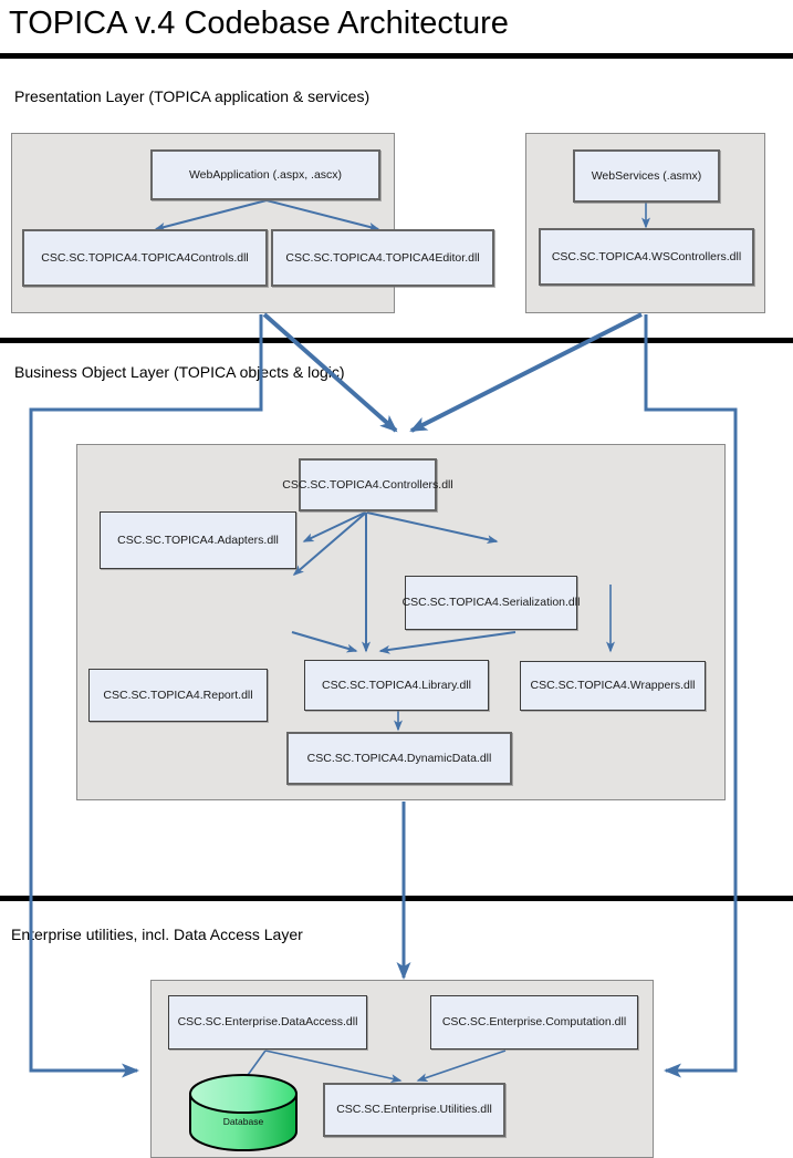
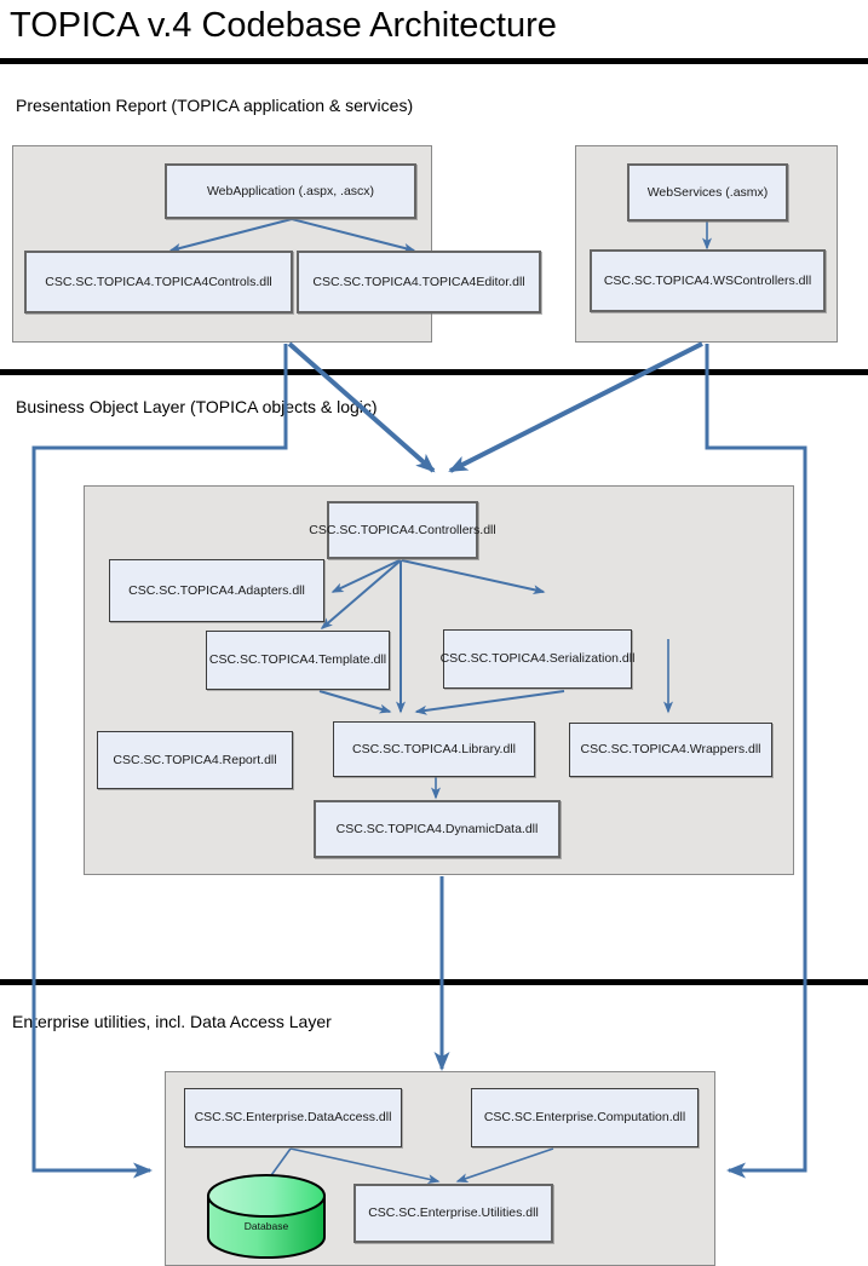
  TOPICA v.4 Codebase Architecture
- Presentation Layer (TOPICA application & services)
+ Presentation Report (TOPICA application & services)
  Business Object Layer (TOPICA objects & logc)
  Enerprise utilities, incl. Data Access Layer
  WebApplication (.aspx, .ascx)
  CSC.SC.TOPICA4.TOPICA4Controls.dll
  CSC.SC.TOPICA4.TOPICA4Editor.dll
  WebServices (.asmx)
  CSC.SC.TOPICA4.WSControllers.dll
  CSC.SC.TOPICA4.Controllers.dll
  CSC.SC.TOPICA4.Adapters.dll
+ CSC.SC.TOPICA4.Template.dll
  CSC.SC.TOPICA4.Serialization.dll
  CSC.SC.TOPICA4.Report.dll
  CSC.SC.TOPICA4.Library.dll
  CSC.SC.TOPICA4.Wrappers.dll
  CSC.SC.TOPICA4.DynamicData.dll
  CSC.SC.Enterprise.DataAccess.dll
  CSC.SC.Enterprise.Computation.dll
  CSC.SC.Enterprise.Utilities.dll
  Database
